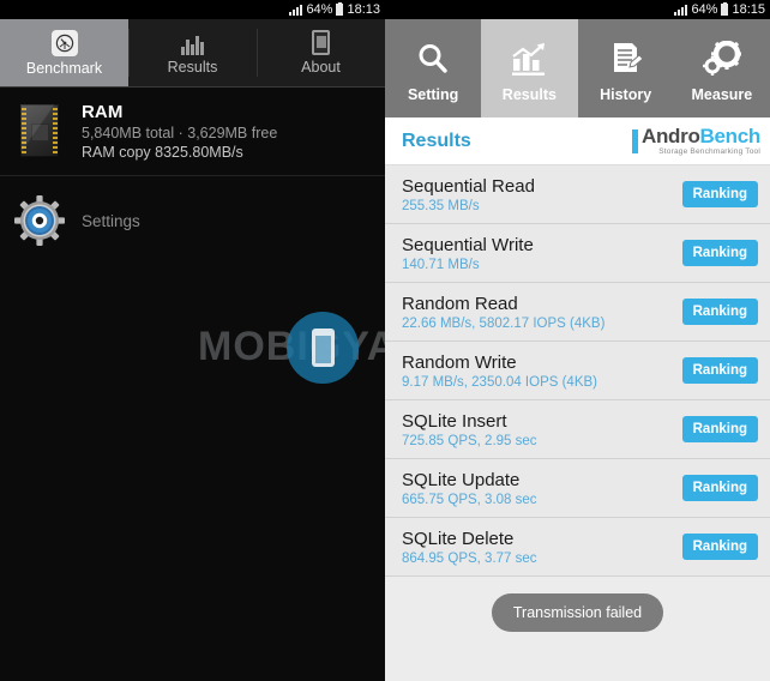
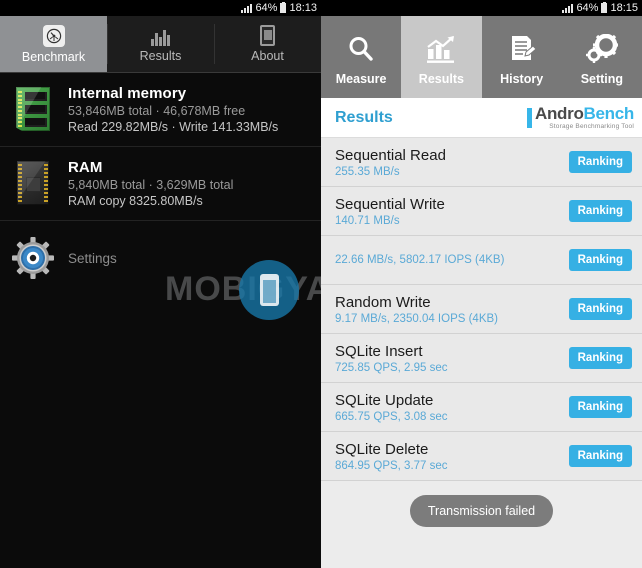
  64%
  18:13
  Benchmark
  Results
  About
+ Internal memory
+ 53,846MB total · 46,678MB free
+ Read 229.82MB/s · Write 141.33MB/s
  RAM
- 5,840MB total · 3,629MB free
+ 5,840MB total · 3,629MB total
  RAM copy 8325.80MB/s
  Settings
  MOBIGYA
  64%
  18:15
- Setting
+ Measure
  Results
  History
- Measure
+ Setting
  Results
  AndroBench
  Sequential Read
  255.35 MB/s
  Ranking
  Sequential Write
  140.71 MB/s
  Ranking
- Random Read
  22.66 MB/s, 5802.17 IOPS (4KB)
  Ranking
  Random Write
  9.17 MB/s, 2350.04 IOPS (4KB)
  Ranking
  SQLite Insert
  725.85 QPS, 2.95 sec
  Ranking
  SQLite Update
  665.75 QPS, 3.08 sec
  Ranking
  SQLite Delete
  864.95 QPS, 3.77 sec
  Ranking
  Transmission failed
